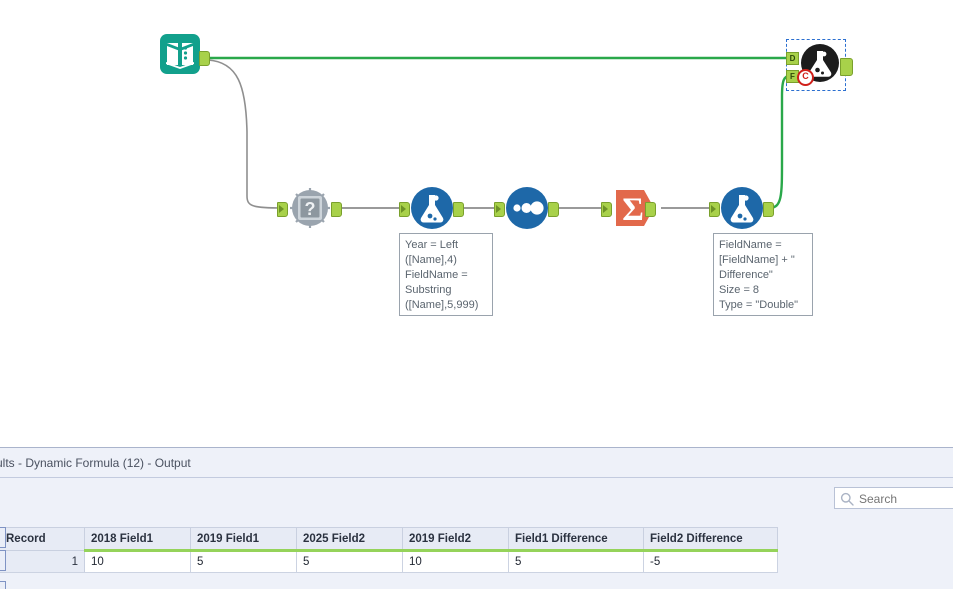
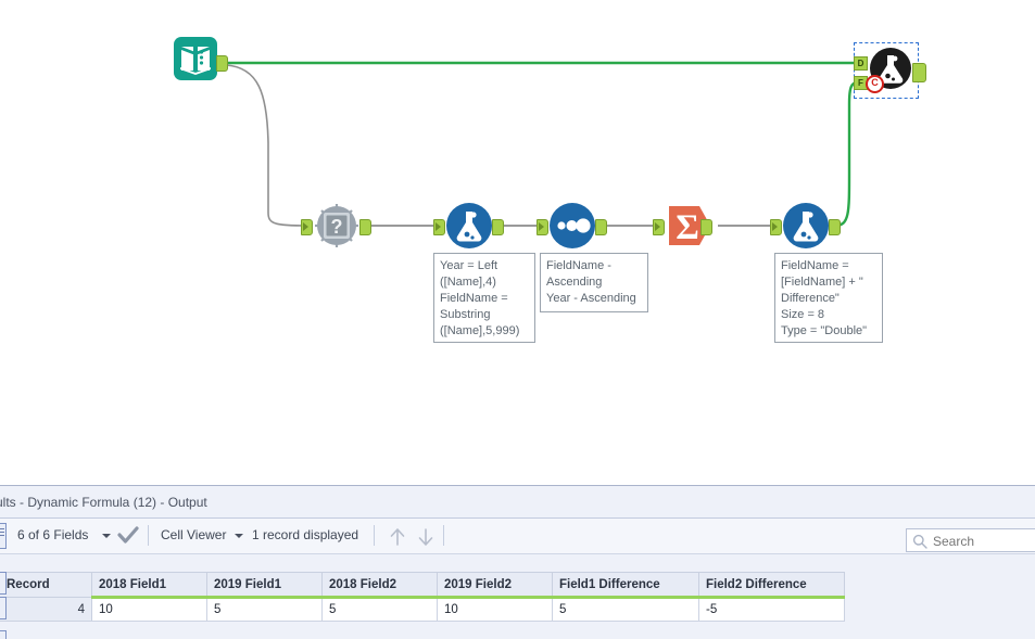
  ?
  Σ
  D
  F
  C
  Year = Left
  ([Name],4)
  FieldName =
  Substring
  ([Name],5,999)
+ FieldName -
+ Ascending
+ Year - Ascending
  FieldName =
  [FieldName] + "
  Difference"
  Size = 8
  Type = "Double"
  lts - Dynamic Formula (12) - Output
+ 6 of 6 Fields
+ Cell Viewer
+ 1 record displayed
  Search
- Record	2018 Field1	2019 Field1	2025 Field2	2019 Field2	Field1 Difference	Field2 Difference
+ Record	2018 Field1	2019 Field1	2018 Field2	2019 Field2	Field1 Difference	Field2 Difference
- 1	10	5	5	10	5	-5
+ 4	10	5	5	10	5	-5
